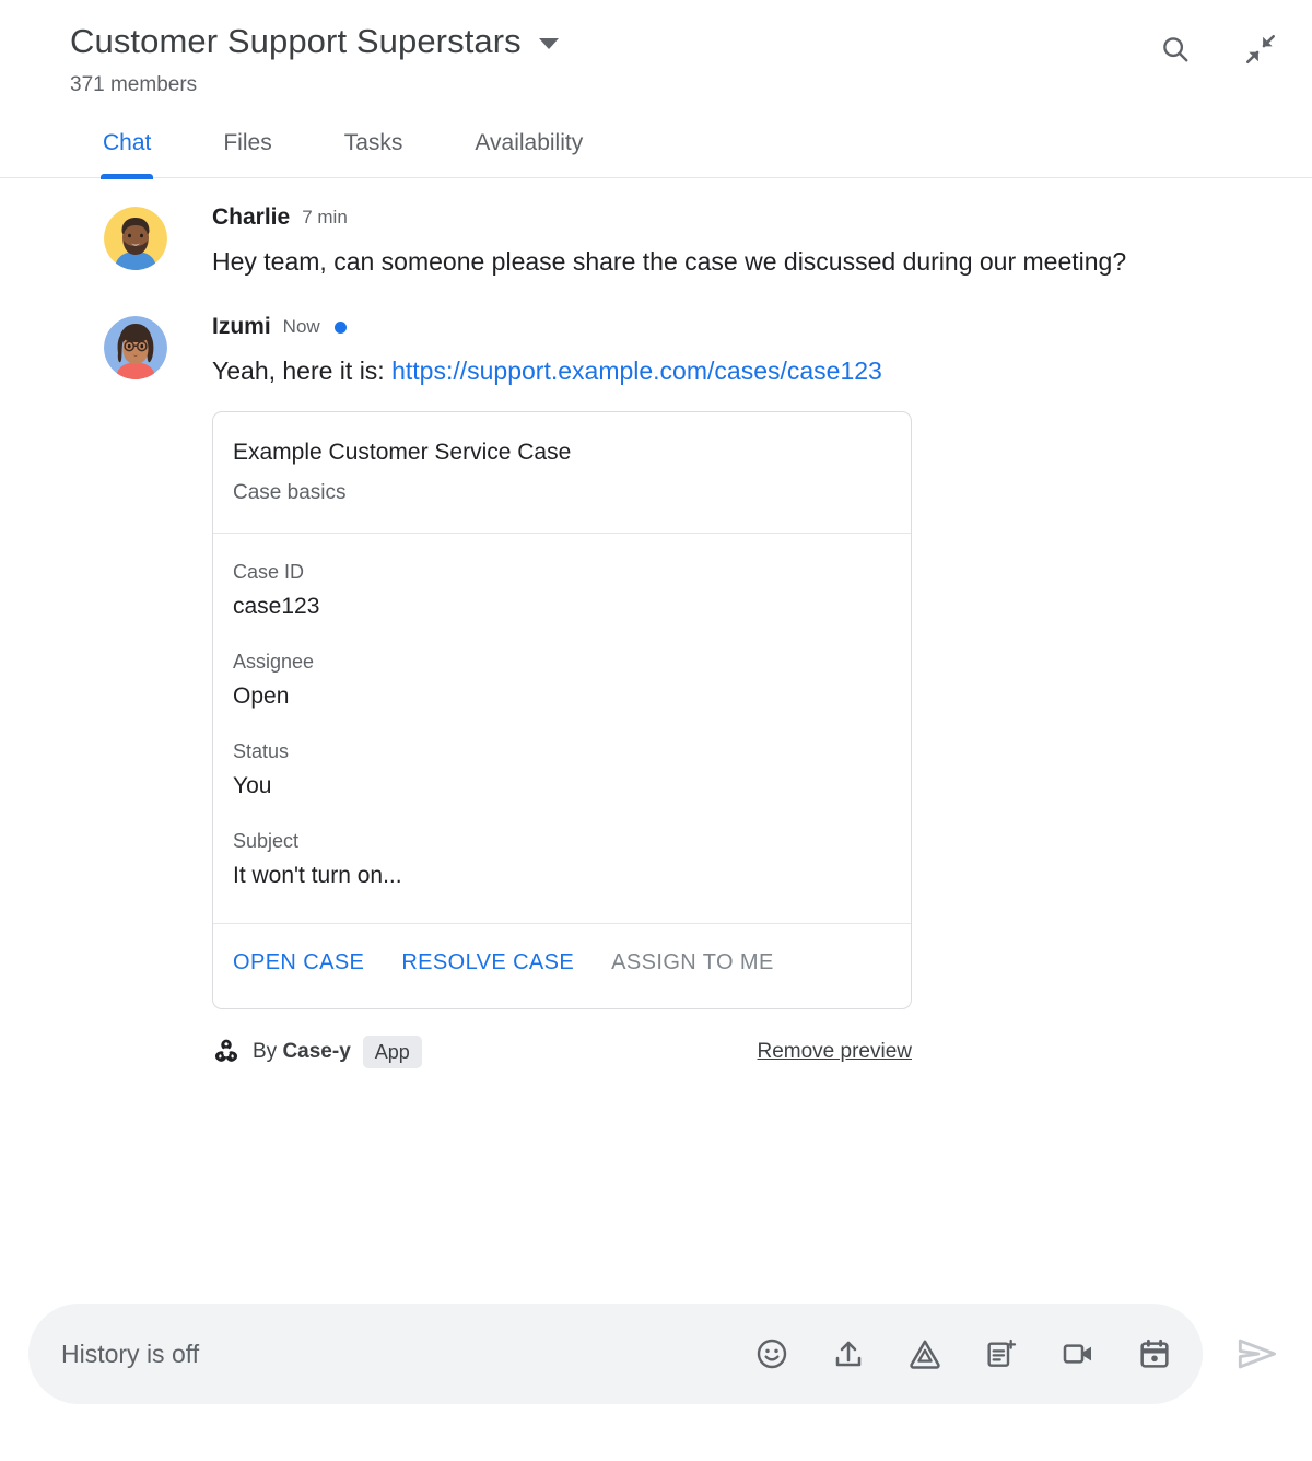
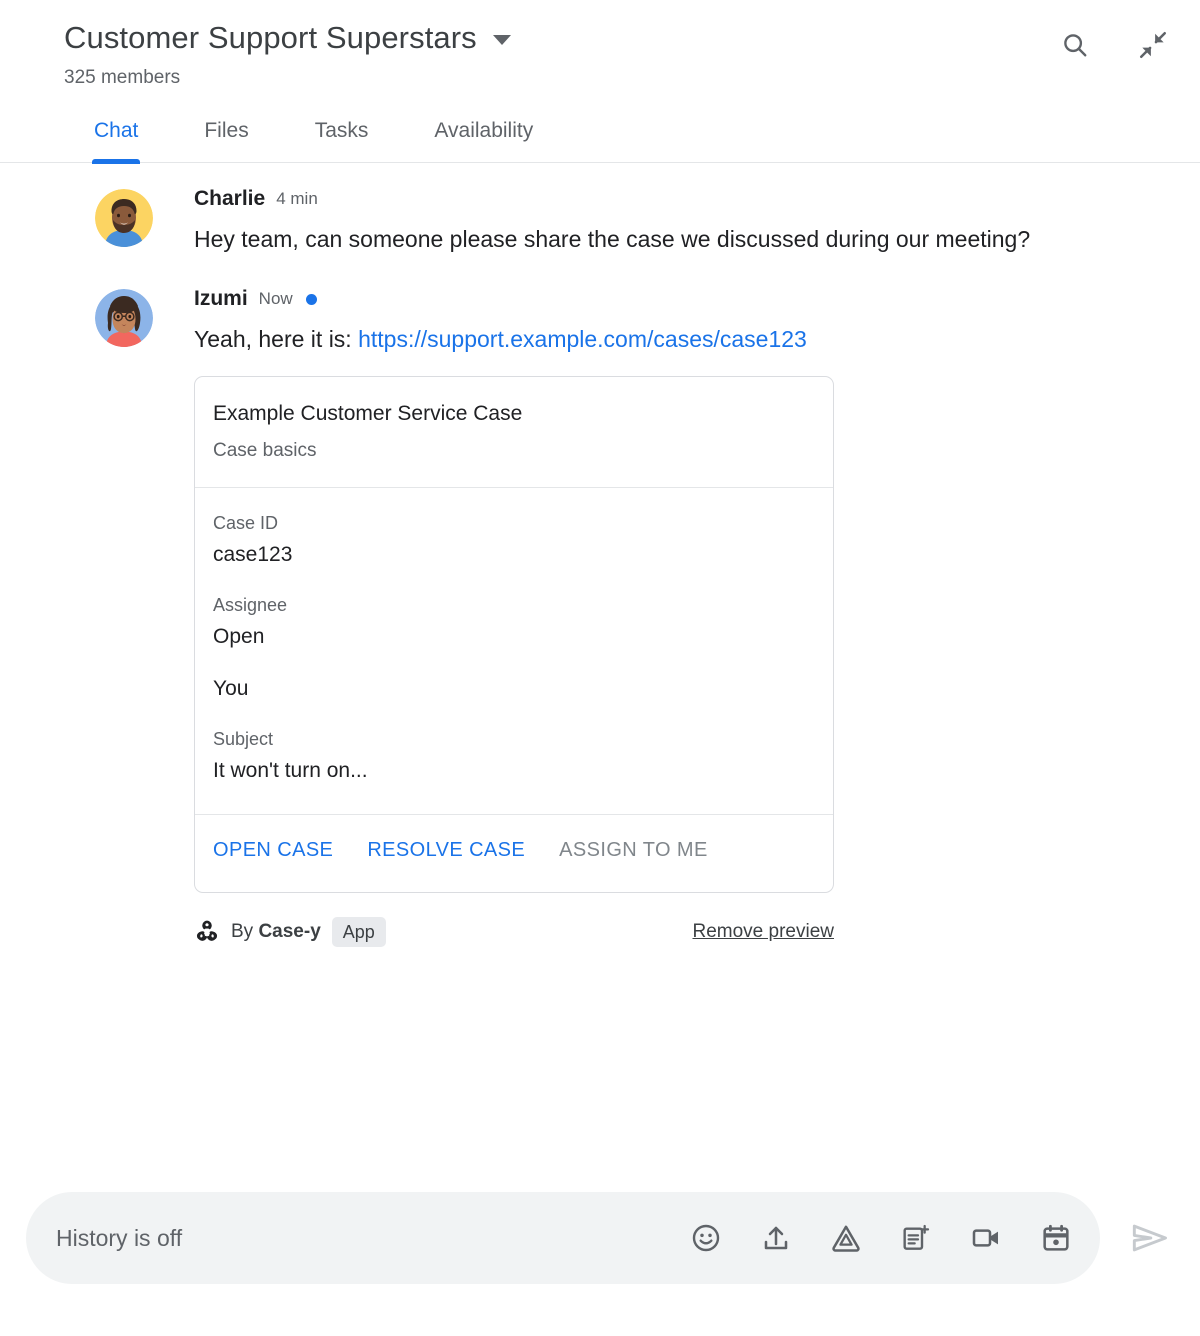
  Customer Support Superstars
- 371 members
+ 325 members
  Chat
  Files
  Tasks
  Availability
  Charlie
- 7 min
+ 4 min
  Hey team, can someone please share the case we discussed during our meeting?
  Izumi
  Now
  Yeah, here it is: https://support.example.com/cases/case123
  Example Customer Service Case
  Case basics
  Case ID
  case123
  Assignee
  Open
- Status
  You
  Subject
  It won't turn on...
  OPEN CASE
  RESOLVE CASE
  ASSIGN TO ME
  By Case-y
  App
  Remove preview
  History is off
